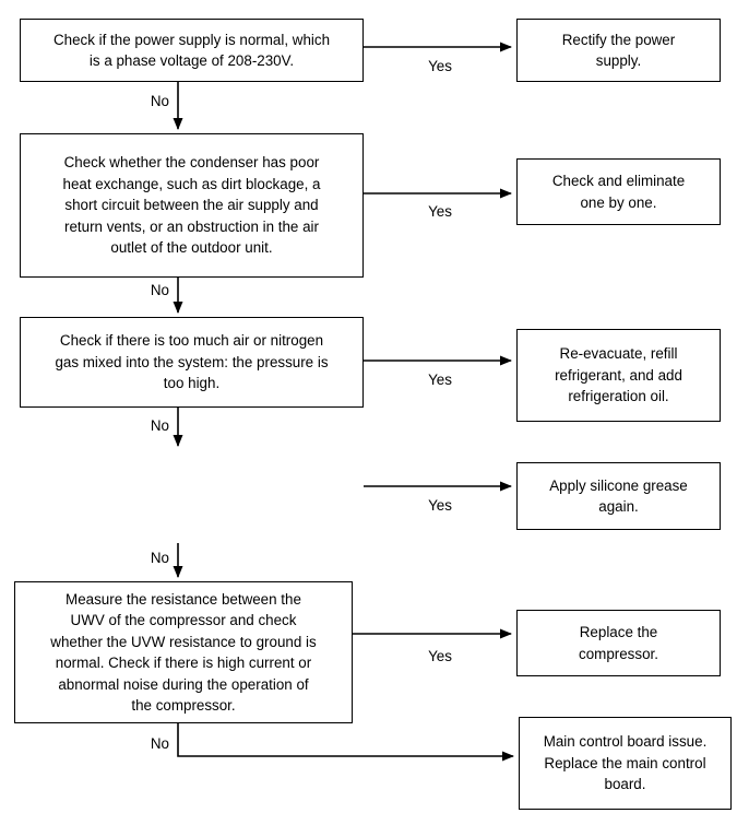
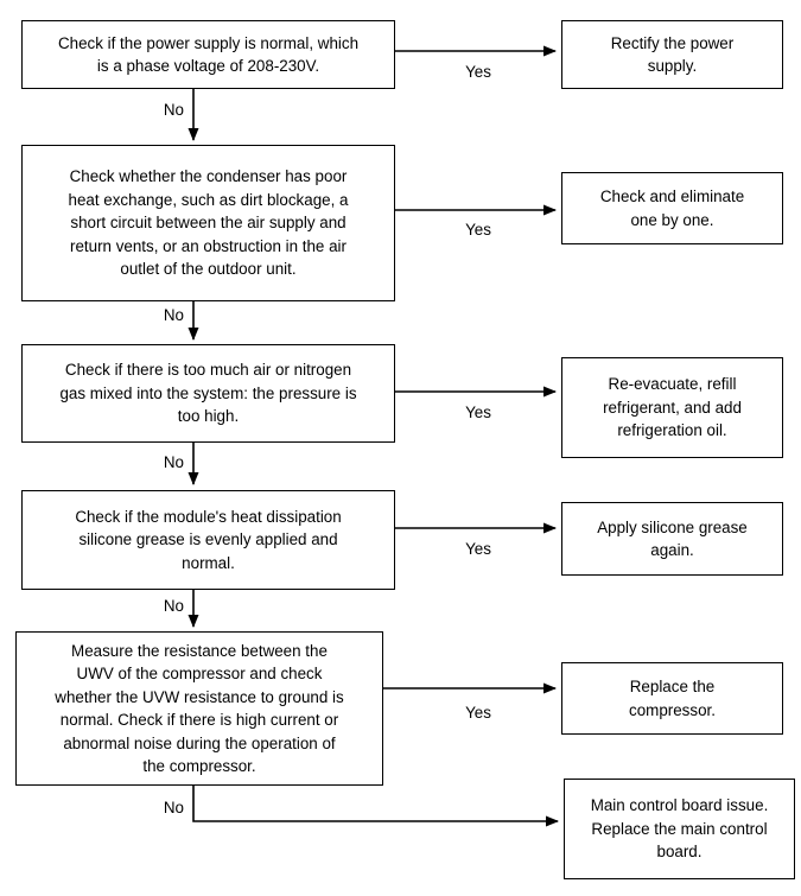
  Check if the power supply is normal, which
  is a phase voltage of 208-230V.
  Check whether the condenser has poor
  heat exchange, such as dirt blockage, a
  short circuit between the air supply and
  return vents, or an obstruction in the air
  outlet of the outdoor unit.
  Check if there is too much air or nitrogen
  gas mixed into the system: the pressure is
  too high.
+ Check if the module's heat dissipation
+ silicone grease is evenly applied and
+ normal.
  Measure the resistance between the
  UWV of the compressor and check
  whether the UVW resistance to ground is
  normal. Check if there is high current or
  abnormal noise during the operation of
  the compressor.
  Rectify the power
  supply.
  Check and eliminate
  one by one.
  Re-evacuate, refill
  refrigerant, and add
  refrigeration oil.
  Apply silicone grease
  again.
  Replace the
  compressor.
  Main control board issue.
  Replace the main control
  board.
  Yes
  Yes
  Yes
  Yes
  Yes
  No
  No
  No
  No
  No
